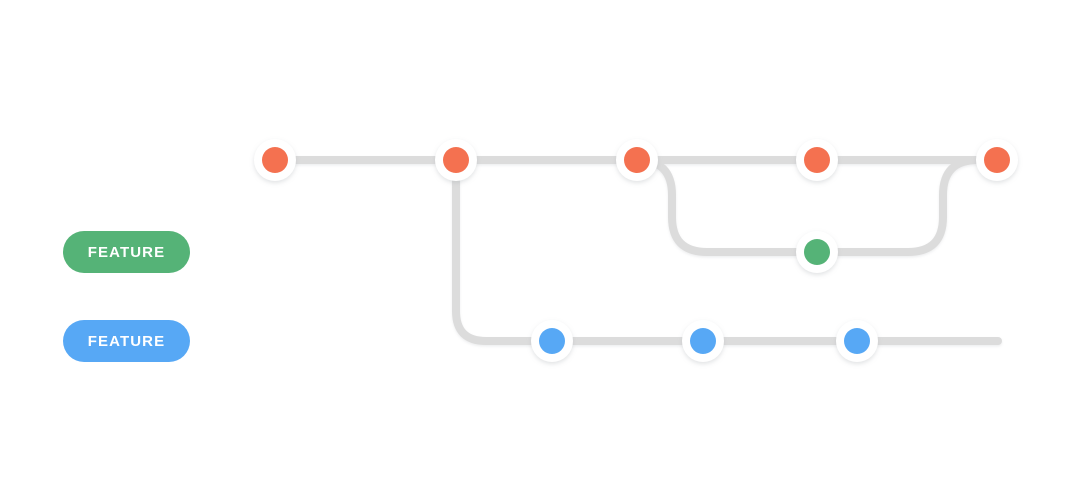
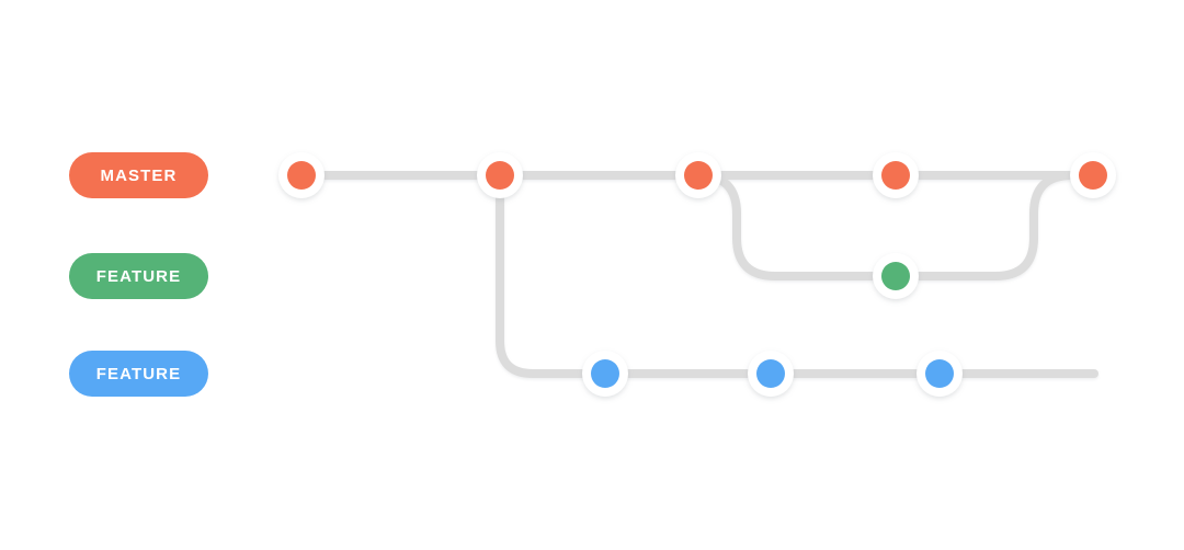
+ MASTER
  FEATURE
  FEATURE
